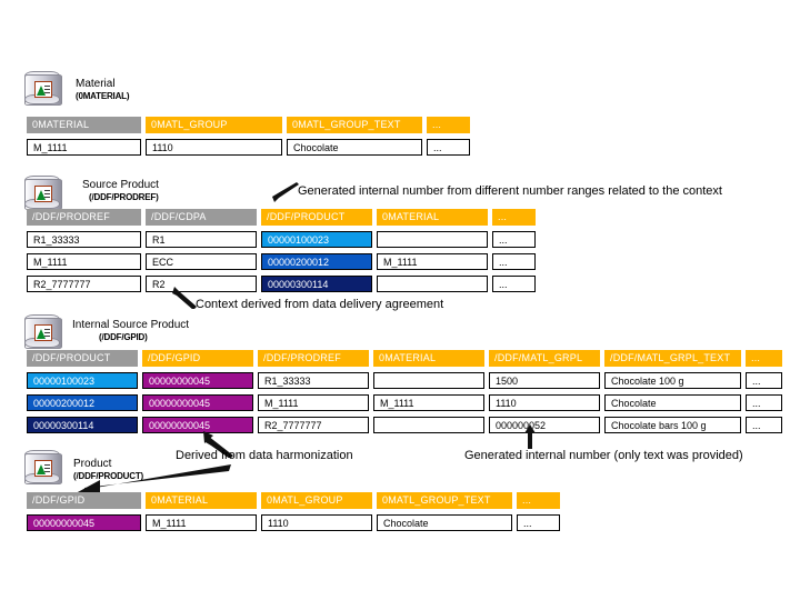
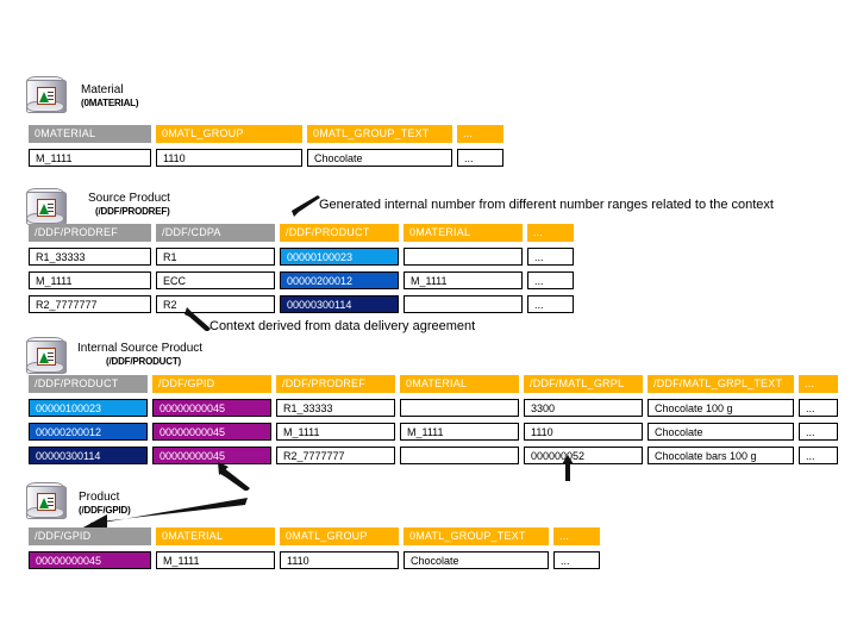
  Material
  (0MATERIAL)
  0MATERIAL
  0MATL_GROUP
  0MATL_GROUP_TEXT
  ...
  M_1111
  1110
  Chocolate
  ...
  Source Product
  (/DDF/PRODREF)
  Generated internal number from different number ranges related to the context
  /DDF/PRODREF
  /DDF/CDPA
  /DDF/PRODUCT
  0MATERIAL
  ...
  R1_33333
  R1
  00000100023
  ...
  M_1111
  ECC
  00000200012
  M_1111
  ...
  R2_7777777
  R2
  00000300114
  ...
  Context derived from data delivery agreement
  Internal Source Product
- (/DDF/GPID)
+ (/DDF/PRODUCT)
  /DDF/PRODUCT
  /DDF/GPID
  /DDF/PRODREF
  0MATERIAL
  /DDF/MATL_GRPL
  /DDF/MATL_GRPL_TEXT
  ...
  00000100023
  00000000045
  R1_33333
- 1500
+ 3300
  Chocolate 100 g
  ...
  00000200012
  00000000045
  M_1111
  M_1111
  1110
  Chocolate
  ...
  00000300114
  00000000045
  R2_7777777
  000000052
  Chocolate bars 100 g
  ...
- Derived from data harmonization
- Generated internal number (only text was provided)
  Product
- (/DDF/PRODUCT)
+ (/DDF/GPID)
  /DDF/GPID
  0MATERIAL
  0MATL_GROUP
  0MATL_GROUP_TEXT
  ...
  00000000045
  M_1111
  1110
  Chocolate
  ...
